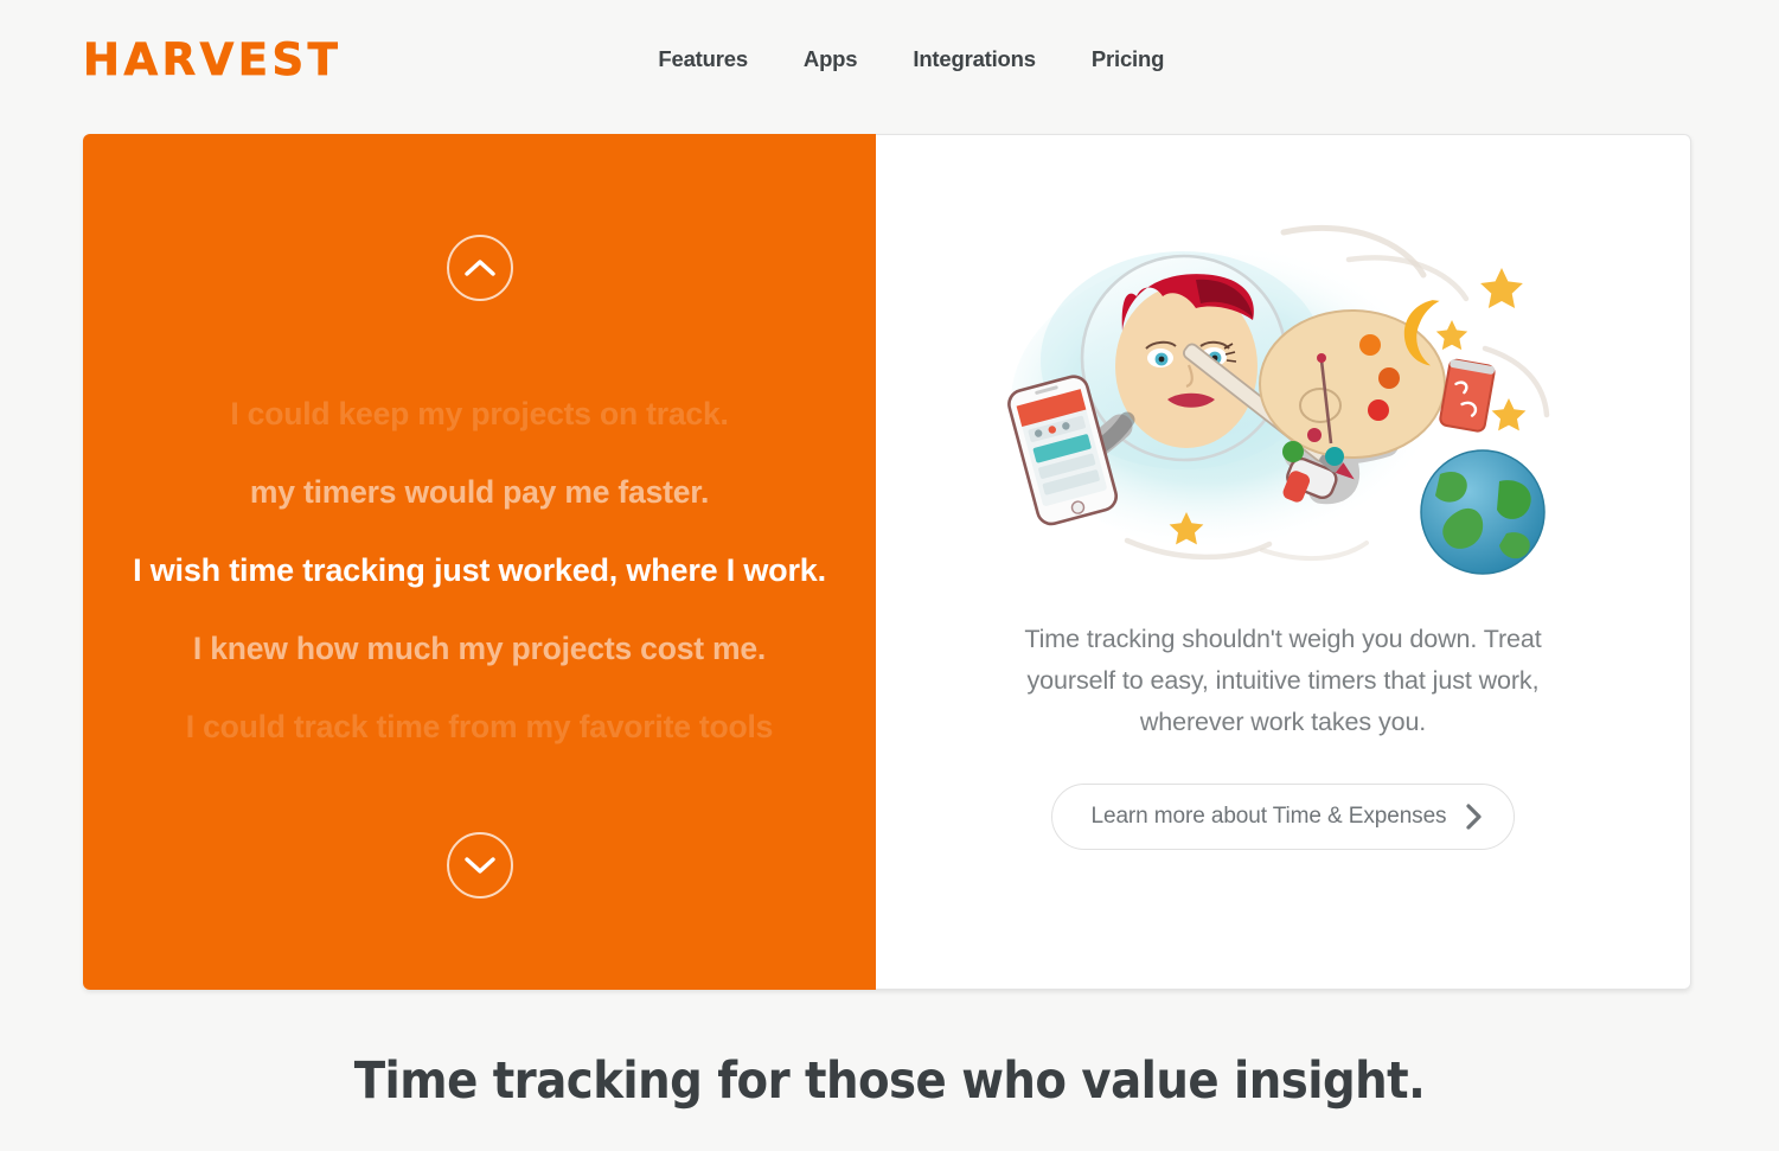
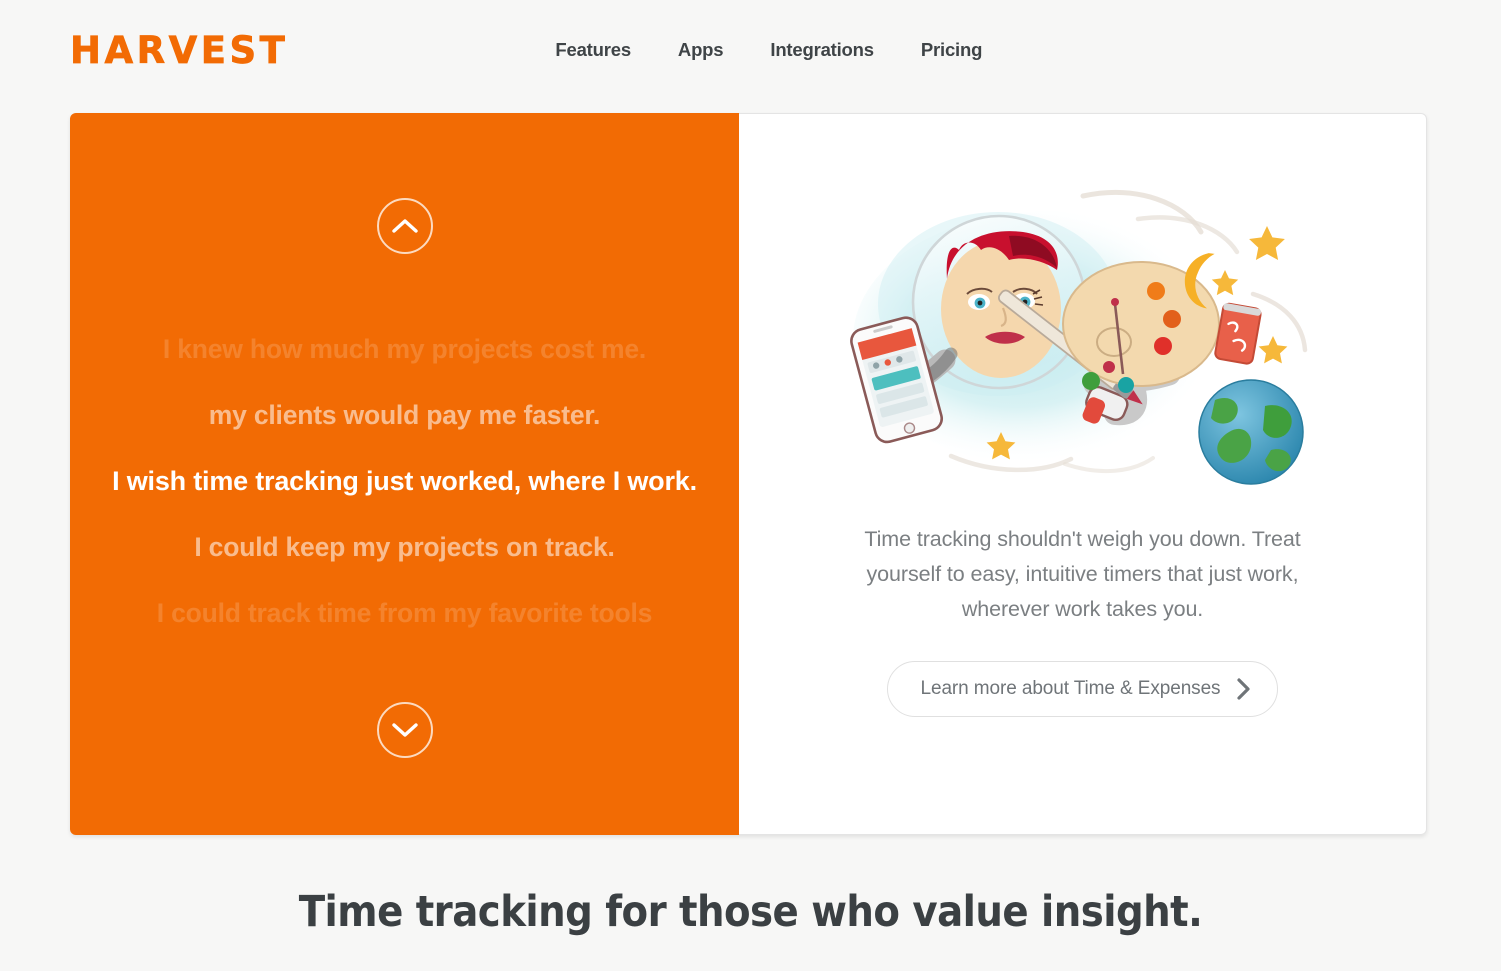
  HARVEST
  Features
  Apps
  Integrations
  Pricing
- I could keep my projects on track.
+ I knew how much my projects cost me.
- my timers would pay me faster.
+ my clients would pay me faster.
  I wish time tracking just worked, where I work.
- I knew how much my projects cost me.
+ I could keep my projects on track.
  I could track time from my favorite tools
  Time tracking shouldn't weigh you down. Treat yourself to easy, intuitive timers that just work, wherever work takes you.
  Learn more about Time & Expenses
  Time tracking for those who value insight.
